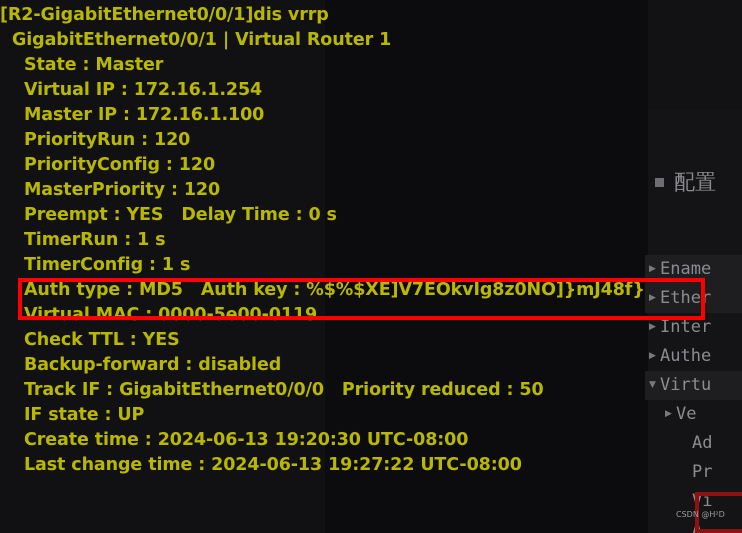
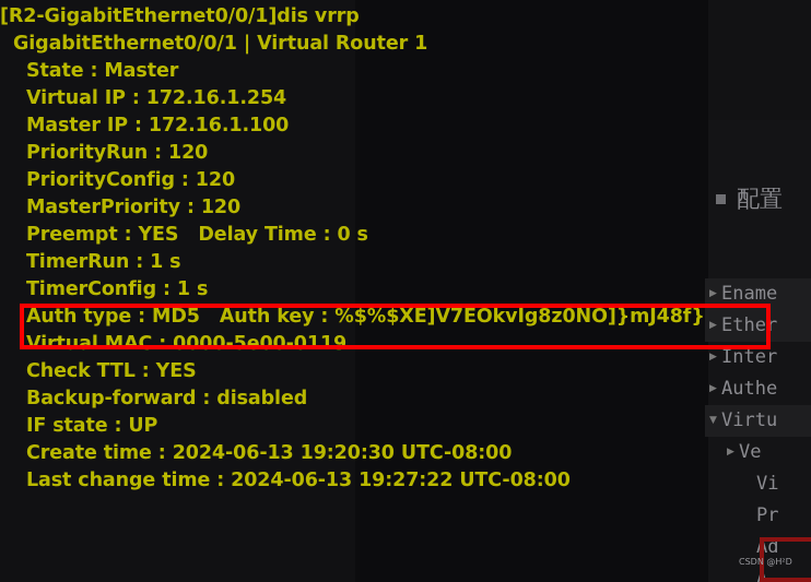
  [R2-GigabitEthernet0/0/1]dis vrrp
  GigabitEthernet0/0/1 | Virtual Router 1
  State : Master
  Virtual IP : 172.16.1.254
  Master IP : 172.16.1.100
  PriorityRun : 120
  PriorityConfig : 120
  MasterPriority : 120
  Preempt : YES Delay Time : 0 s
  TimerRun : 1 s
  TimerConfig : 1 s
  Auth type : MD5 Auth key : %$%$XE]V7EOkvIg8z0NO]}mJ48f}
  Virtual MAC : 0000-5e00-0119
  Check TTL : YES
  Backup-forward : disabled
- Track IF : GigabitEthernet0/0/0 Priority reduced : 50
  IF state : UP
  Create time : 2024-06-13 19:20:30 UTC-08:00
  Last change time : 2024-06-13 19:27:22 UTC-08:00
  配置
  ▶
  Ename
  ▶
  Ether
  ▶
  Inter
  ▶
  Authe
  ▼
  Virtu
  ▶
  Ve
- Ad
+ Vi
  Pr
- Vi
+ Ad
  A
  CSDN @H²D
